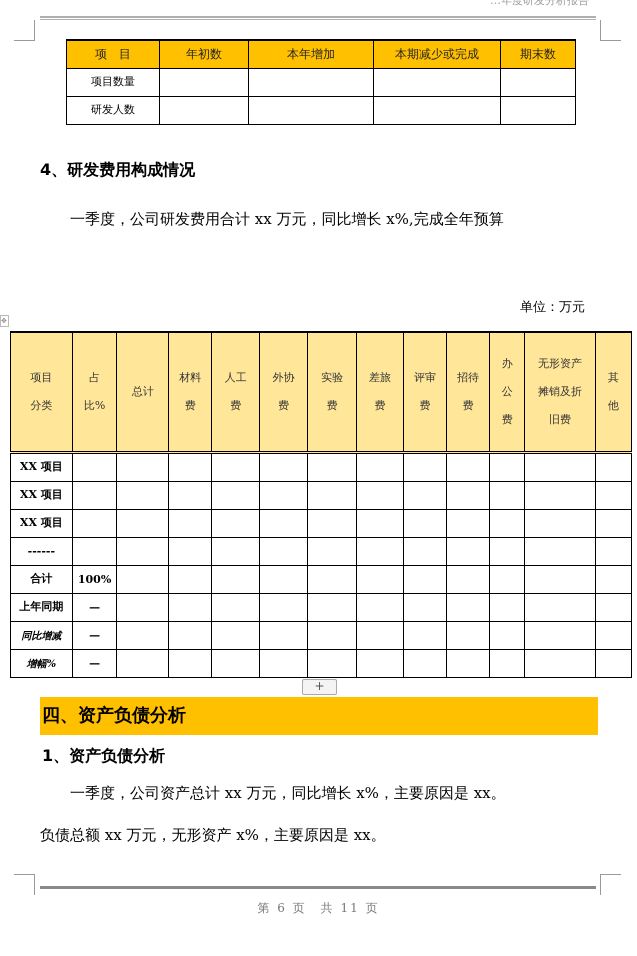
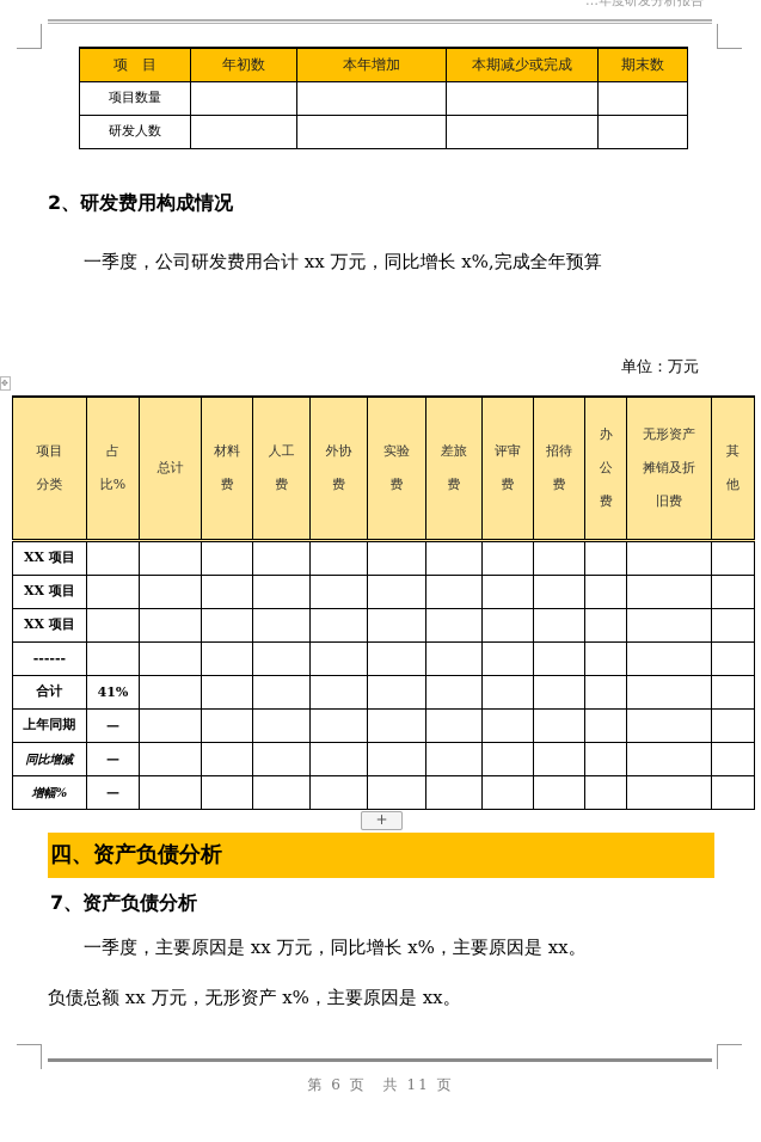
  …年度研发分析报告
  项 目	年初数	本年增加	本期减少或完成	期末数
  项目数量
  研发人数
- 4、研发费用构成情况
+ 2、研发费用构成情况
  一季度，公司研发费用合计 xx 万元，同比增长 x%,完成全年预算
  单位：万元
  ✥
  项目分类	占比%	总计	材料费	人工费	外协费	实验费	差旅费	评审费	招待费	办公费	无形资产摊销及折旧费	其他
  XX 项目
  XX 项目
  XX 项目
  ------
- 合计	100%
+ 合计	41%
  上年同期	—
  同比增减	—
  增幅%	—
  +
  四、资产负债分析
- 1、资产负债分析
+ 7、资产负债分析
- 一季度，公司资产总计 xx 万元，同比增长 x%，主要原因是 xx。
+ 一季度，主要原因是 xx 万元，同比增长 x%，主要原因是 xx。
  负债总额 xx 万元，无形资产 x%，主要原因是 xx。
  第 6 页 共 11 页
